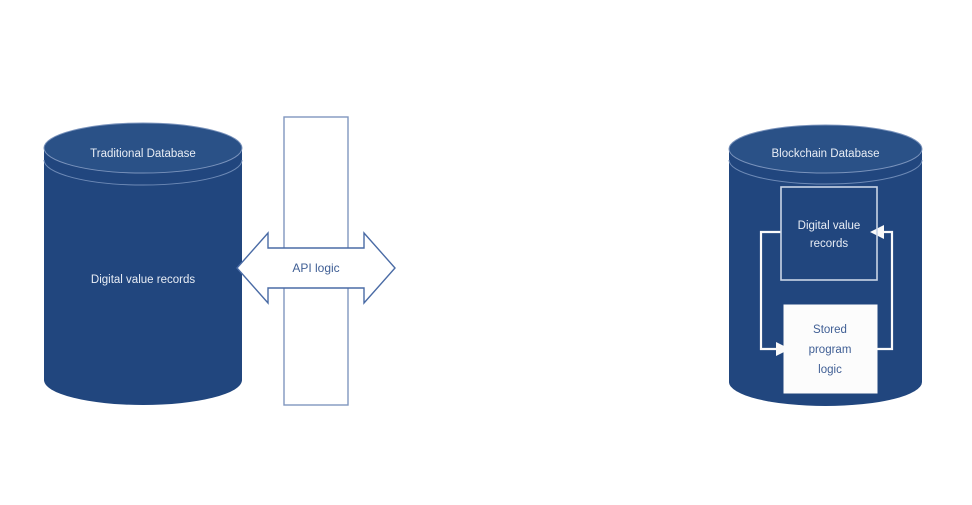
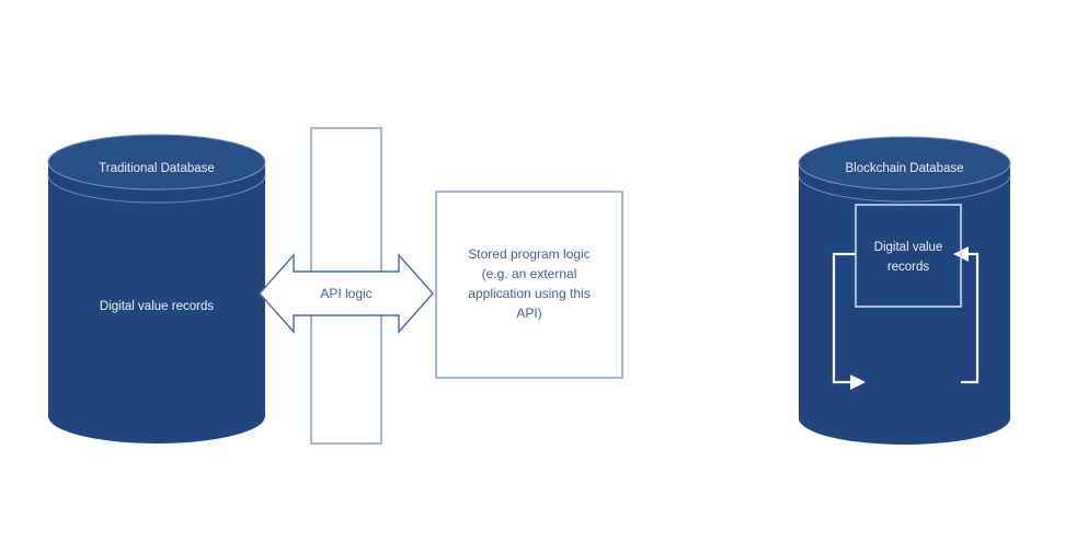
  Traditional Database
  Digital value records
  API logic
+ Stored program logic
+ (e.g. an external
+ application using this
+ API)
  Blockchain Database
  Digital value
  records
- Stored
- program
- logic
